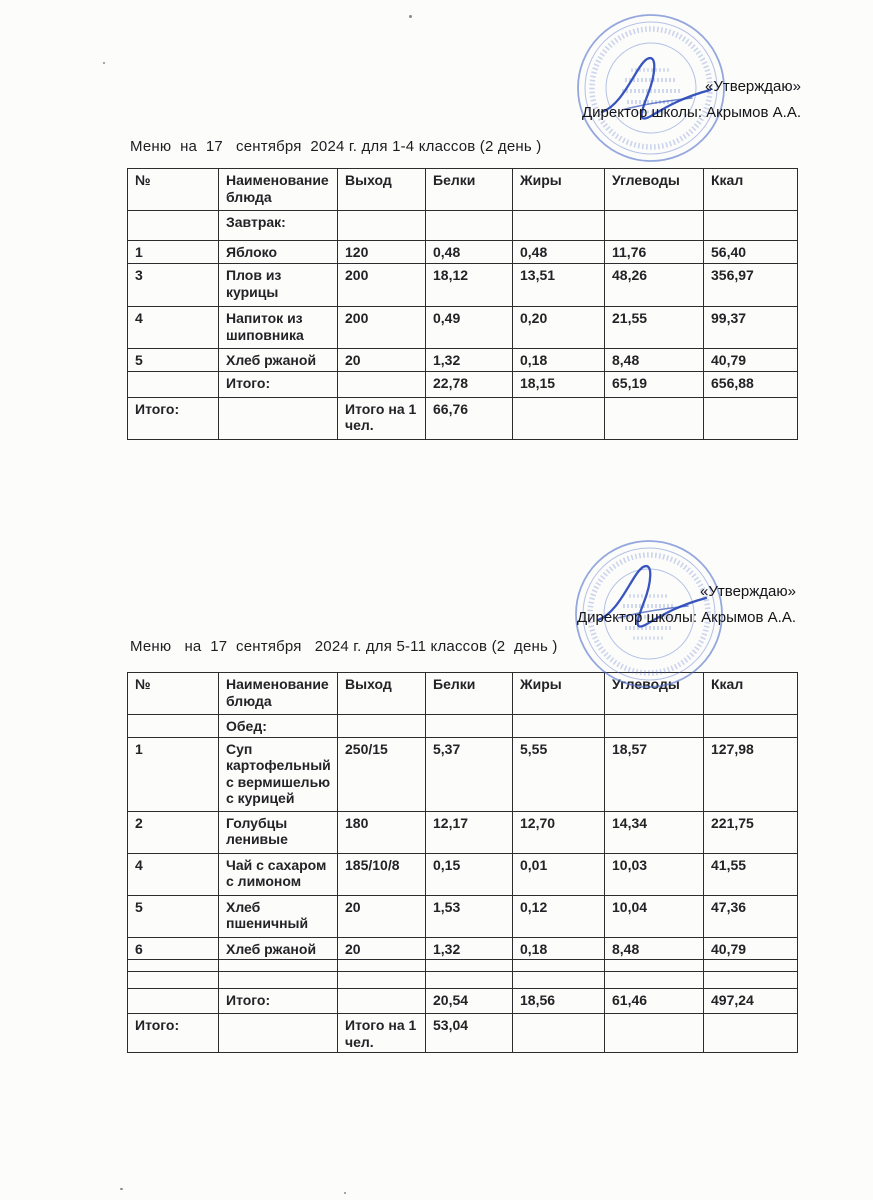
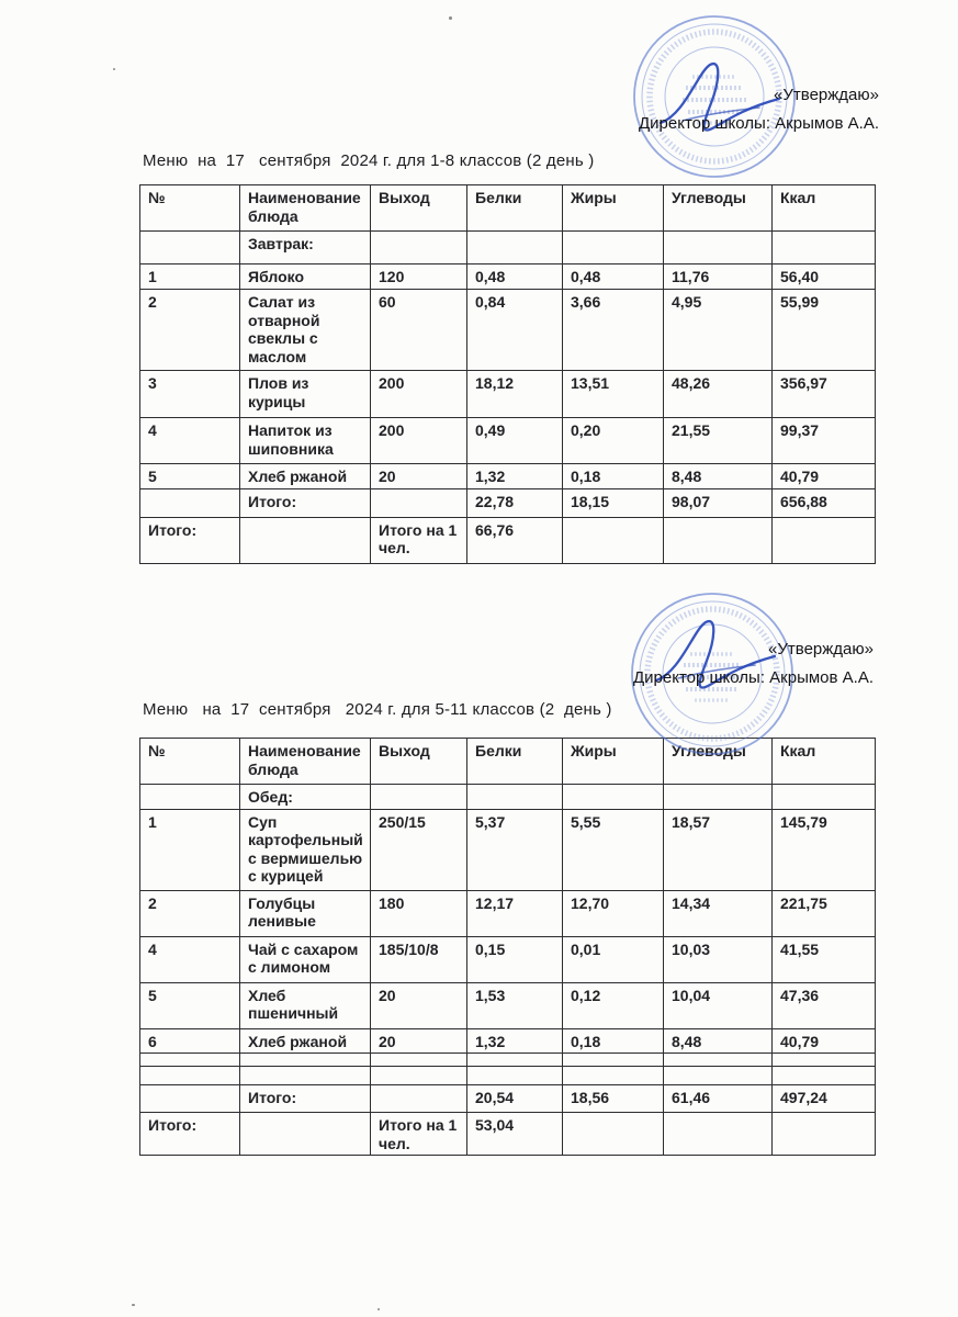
  «Утверждаю»
  Директор школы: Акрымов А.А.
- Меню на 17 сентября 2024 г. для 1-4 классов (2 день )
+ Меню на 17 сентября 2024 г. для 1-8 классов (2 день )
  №	Наименование блюда	Выход	Белки	Жиры	Углеводы	Ккал
  	Завтрак:
  1	Яблоко	120	0,48	0,48	11,76	56,40
+ 2	Салат из отварной свеклы с маслом	60	0,84	3,66	4,95	55,99
  3	Плов из курицы	200	18,12	13,51	48,26	356,97
  4	Напиток из шиповника	200	0,49	0,20	21,55	99,37
  5	Хлеб ржаной	20	1,32	0,18	8,48	40,79
- 	Итого:		22,78	18,15	65,19	656,88
+ 	Итого:		22,78	18,15	98,07	656,88
  Итого:		Итого на 1 чел.	66,76
  «Утверждаю»
  Директор школы: Акрымов А.А.
  Меню на 17 сентября 2024 г. для 5-11 классов (2 день )
  №	Наименование блюда	Выход	Белки	Жиры	Углеводы	Ккал
  	Обед:
- 1	Суп картофельный с вермишелью с курицей	250/15	5,37	5,55	18,57	127,98
+ 1	Суп картофельный с вермишелью с курицей	250/15	5,37	5,55	18,57	145,79
  2	Голубцы ленивые	180	12,17	12,70	14,34	221,75
  4	Чай с сахаром с лимоном	185/10/8	0,15	0,01	10,03	41,55
  5	Хлеб пшеничный	20	1,53	0,12	10,04	47,36
  6	Хлеб ржаной	20	1,32	0,18	8,48	40,79
  	Итого:		20,54	18,56	61,46	497,24
  Итого:		Итого на 1 чел.	53,04
